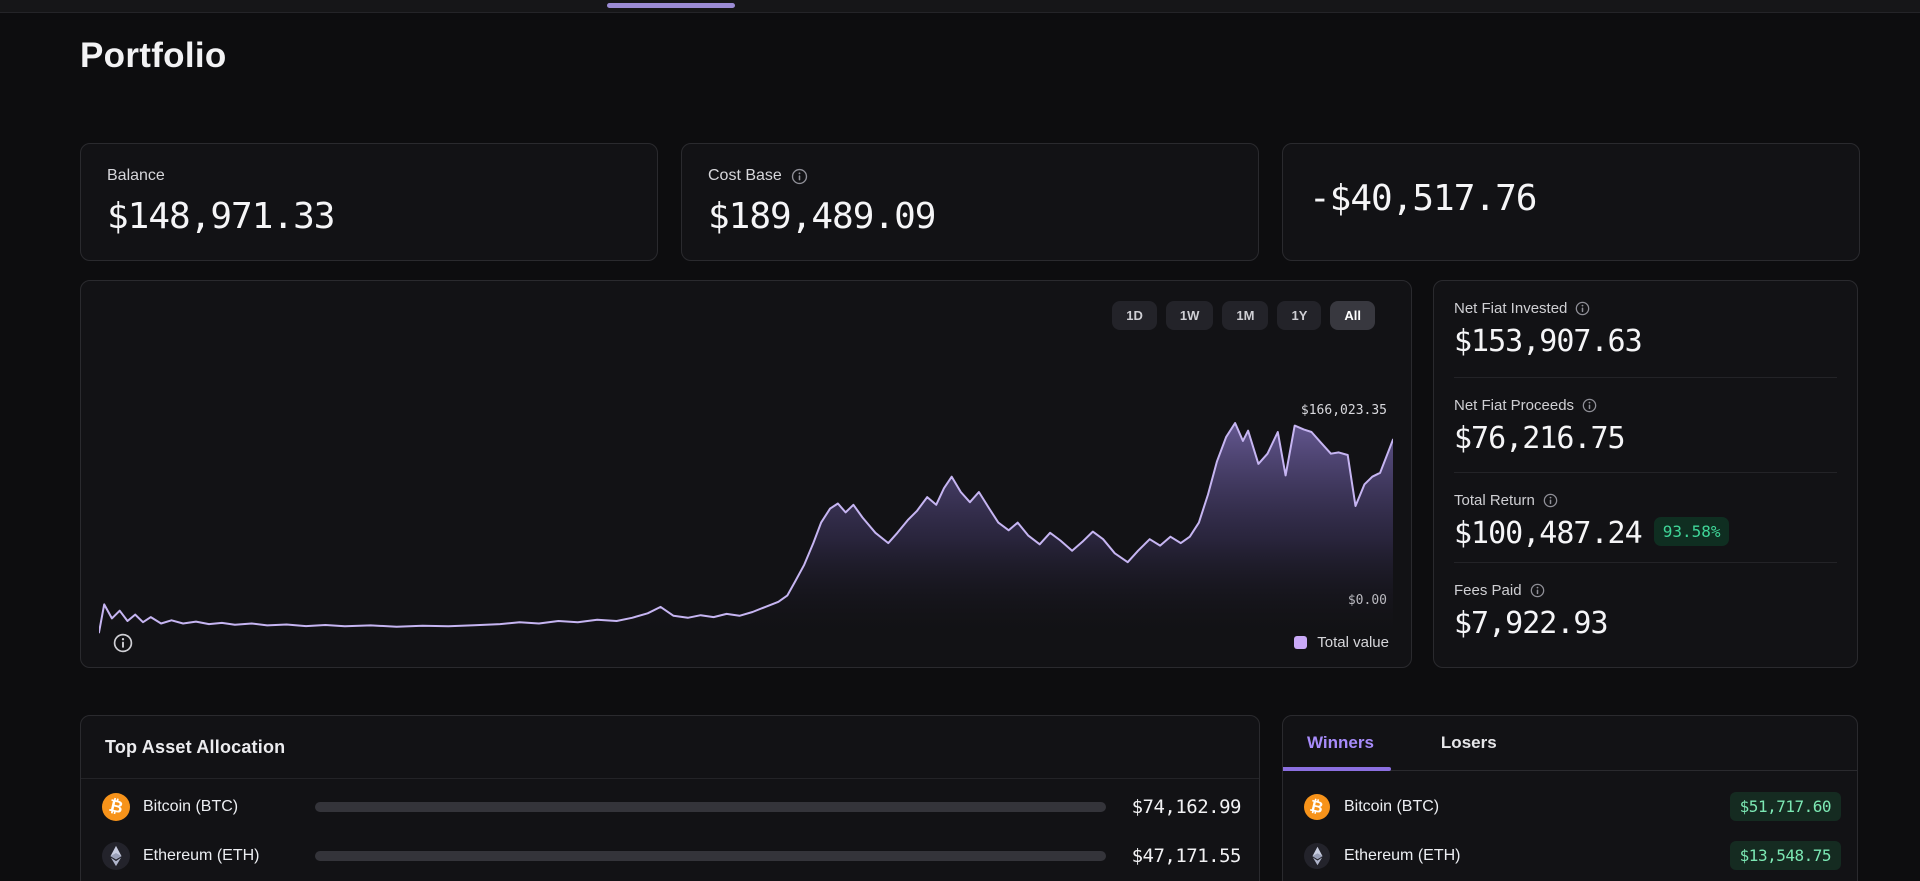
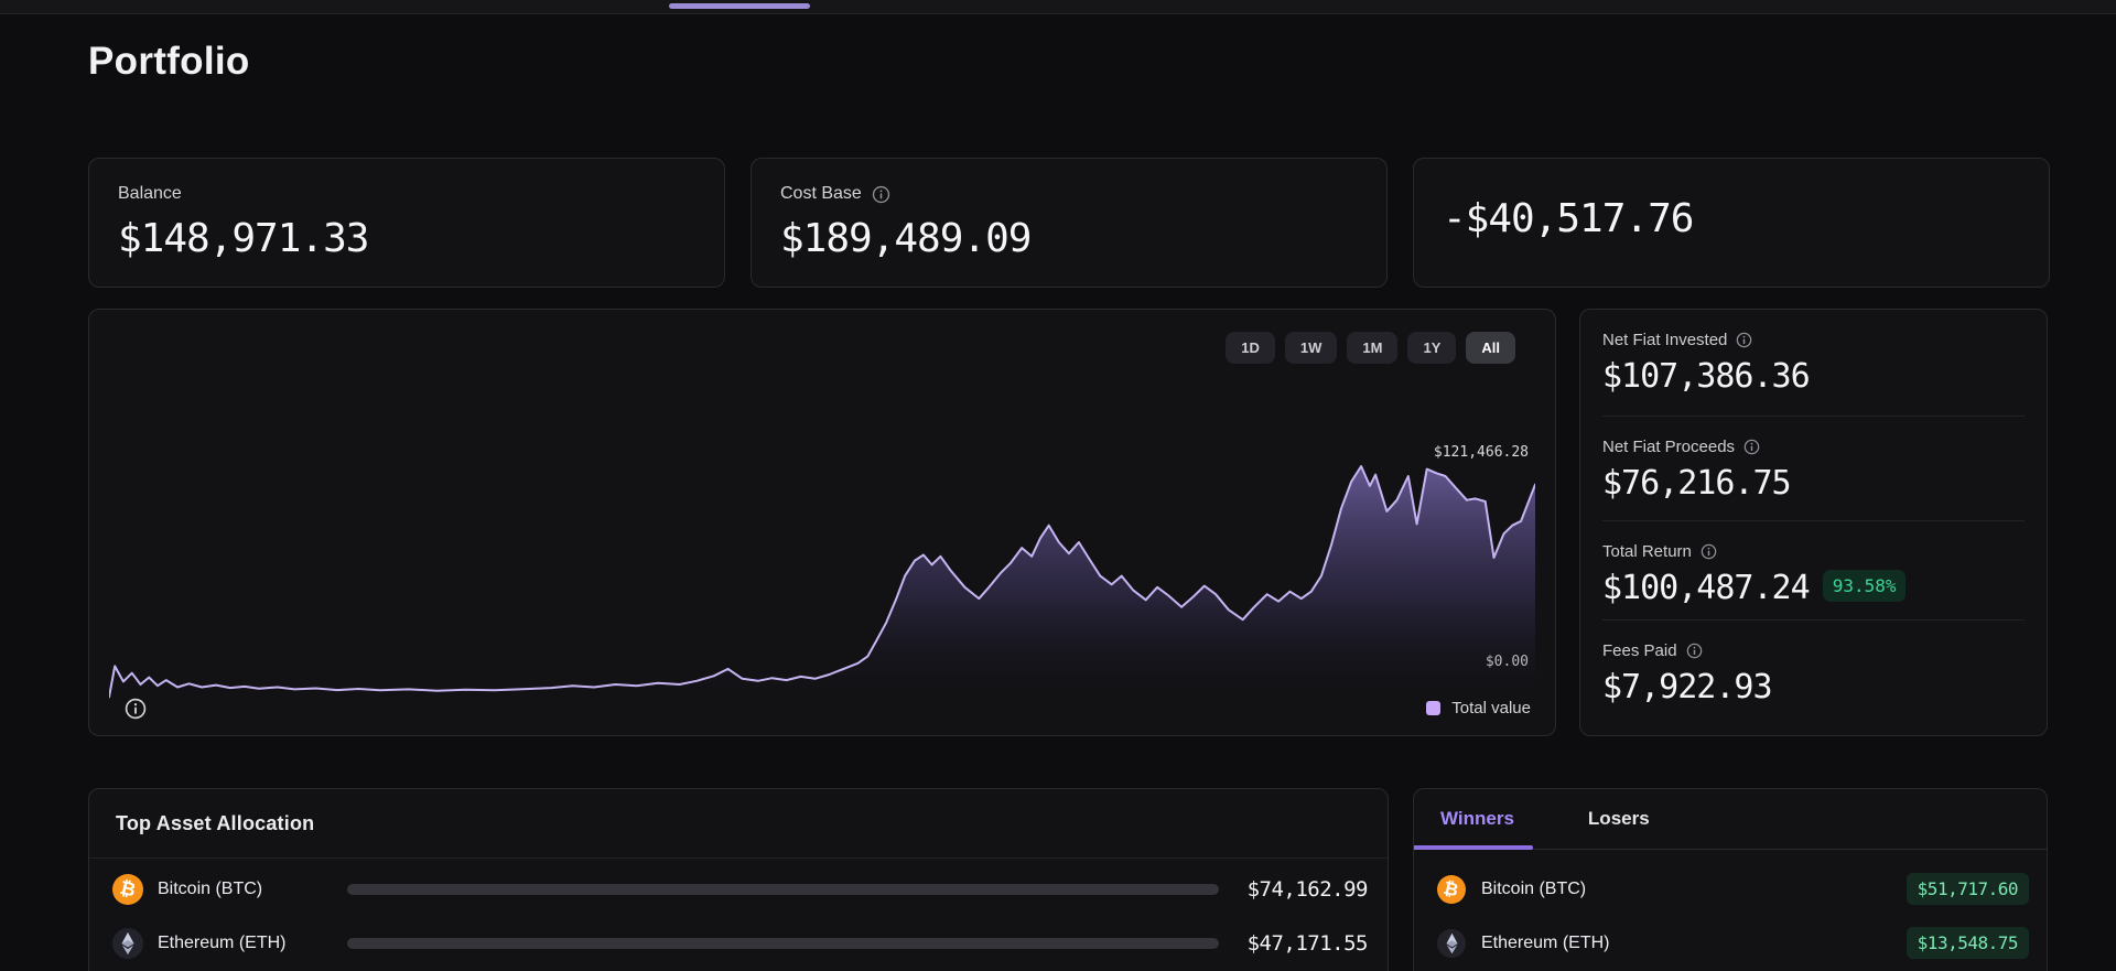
  Portfolio
  Balance
  $148,971.33
  Cost Base
  $189,489.09
  -$40,517.76
  1D
  1W
  1M
  1Y
  All
- $166,023.35
+ $121,466.28
  $0.00
  Total value
  Net Fiat Invested
- $153,907.63
+ $107,386.36
  Net Fiat Proceeds
  $76,216.75
  Total Return
  $100,487.24
  93.58%
  Fees Paid
  $7,922.93
  Top Asset Allocation
  Bitcoin (BTC)
  $74,162.99
  Ethereum (ETH)
  $47,171.55
  Winners
  Losers
  Bitcoin (BTC)
  $51,717.60
  Ethereum (ETH)
  $13,548.75
